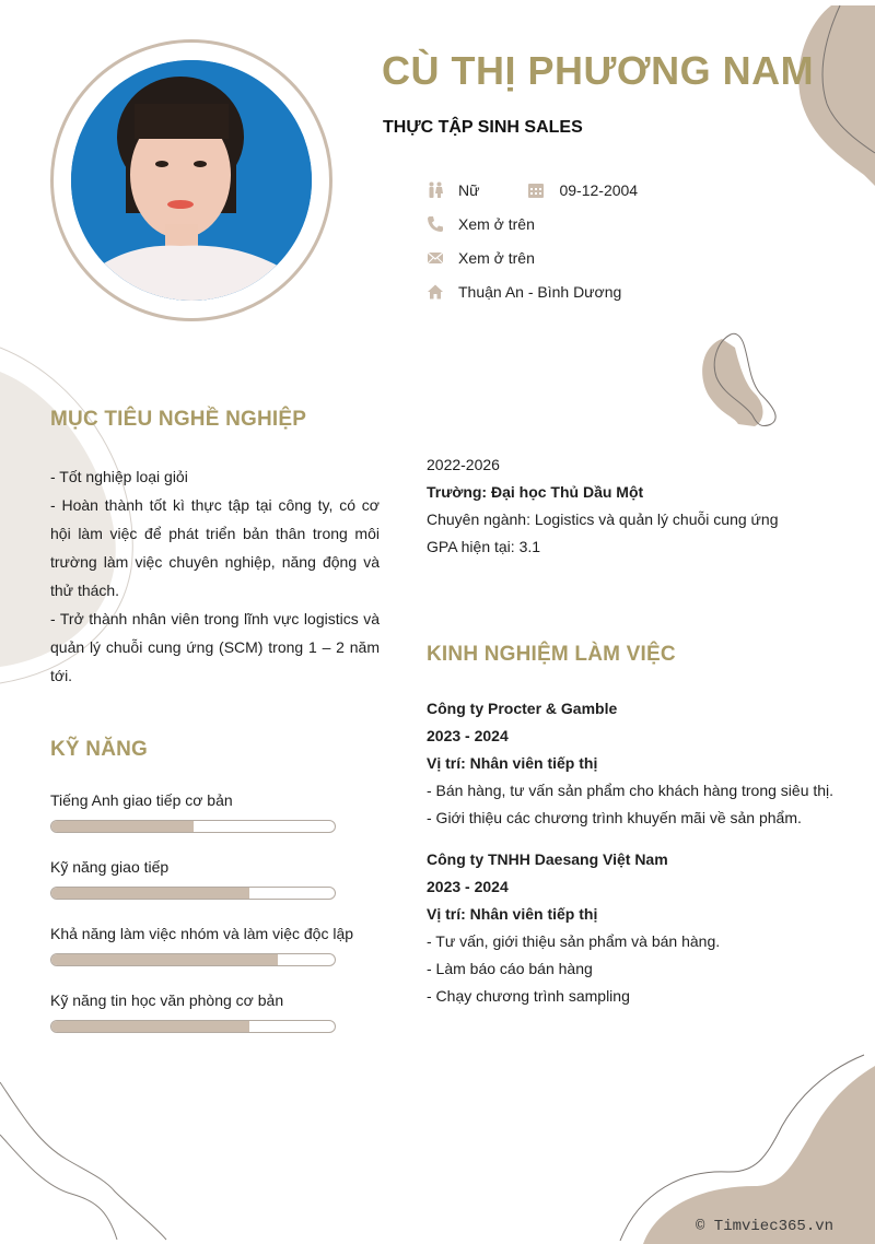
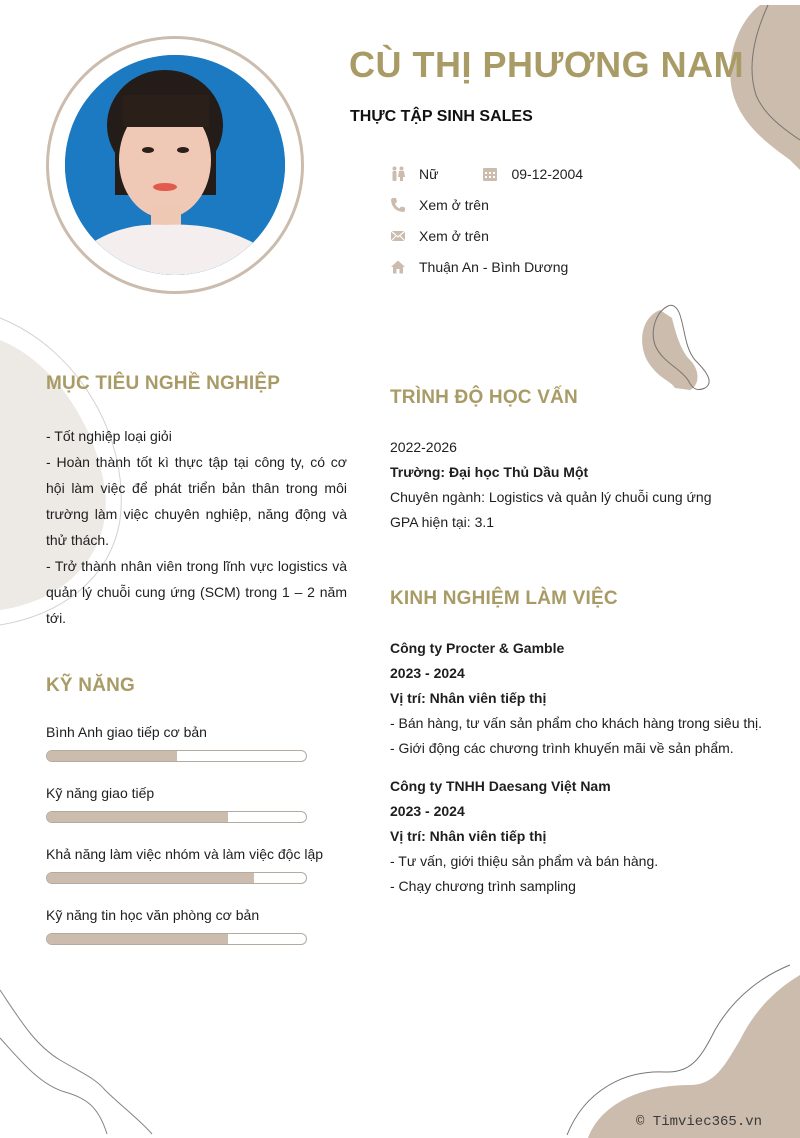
  CÙ THỊ PHƯƠNG NAM
  THỰC TẬP SINH SALES
  Nữ
  09-12-2004
  Xem ở trên
  Xem ở trên
  Thuận An - Bình Dương
  MỤC TIÊU NGHỀ NGHIỆP
  - Tốt nghiệp loại giỏi
  - Hoàn thành tốt kì thực tập tại công ty, có cơ hội làm việc để phát triển bản thân trong môi trường làm việc chuyên nghiệp, năng động và thử thách.
  - Trở thành nhân viên trong lĩnh vực logistics và quản lý chuỗi cung ứng (SCM) trong 1 – 2 năm tới.
  KỸ NĂNG
- Tiếng Anh giao tiếp cơ bản
+ Bình Anh giao tiếp cơ bản
  Kỹ năng giao tiếp
  Khả năng làm việc nhóm và làm việc độc lập
  Kỹ năng tin học văn phòng cơ bản
+ TRÌNH ĐỘ HỌC VẤN
  2022-2026
  Trường: Đại học Thủ Dầu Một
  Chuyên ngành: Logistics và quản lý chuỗi cung ứng
  GPA hiện tại: 3.1
  KINH NGHIỆM LÀM VIỆC
  Công ty Procter & Gamble
  2023 - 2024
  Vị trí: Nhân viên tiếp thị
  - Bán hàng, tư vấn sản phẩm cho khách hàng trong siêu thị.
- - Giới thiệu các chương trình khuyến mãi về sản phẩm.
+ - Giới động các chương trình khuyến mãi về sản phẩm.
  Công ty TNHH Daesang Việt Nam
  2023 - 2024
  Vị trí: Nhân viên tiếp thị
  - Tư vấn, giới thiệu sản phẩm và bán hàng.
- - Làm báo cáo bán hàng
  - Chạy chương trình sampling
  © Timviec365.vn
